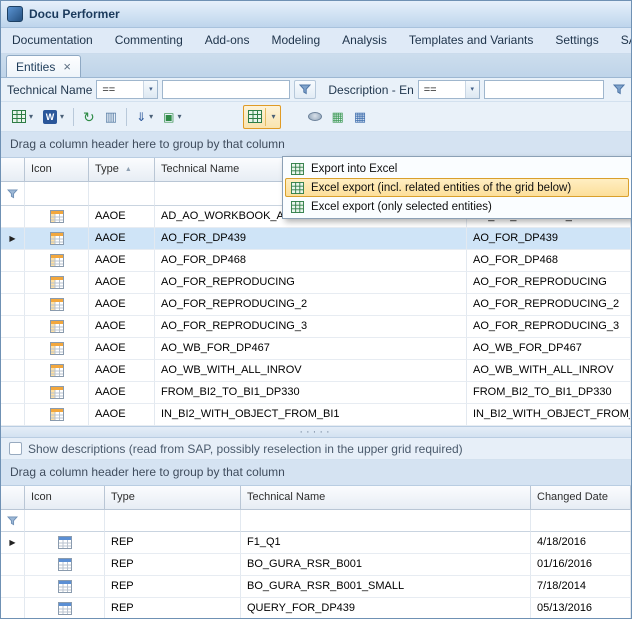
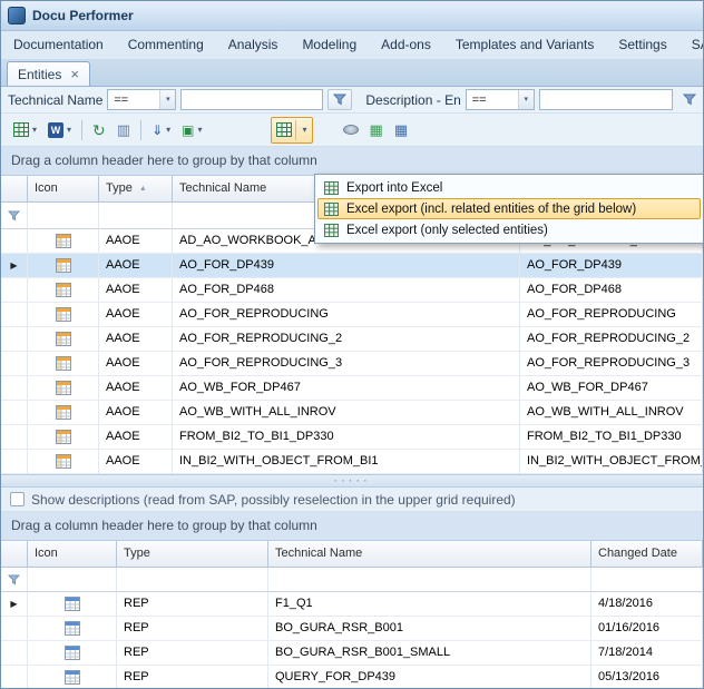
  Docu Performer
  Documentation
  Commenting
- Add-ons
+ Analysis
  Modeling
- Analysis
+ Add-ons
  Templates and Variants
  Settings
  Entities
  ×
  Technical Name
  ==
  Description - En
  ==
  ▾
  W
  ▾
  ↻
  ▥
  ⇓
  ▾
  ▣
  ▾
  ▾
  ▦
  ▦
  Drag a column header here to group by that column
  Icon
  Type
  Technical Name
  AAOE
  AD_AO_WORKBOOK_A
  ▶
  AAOE
  AO_FOR_DP439
  AO_FOR_DP439
  AAOE
  AO_FOR_DP468
  AO_FOR_DP468
  AAOE
  AO_FOR_REPRODUCING
  AO_FOR_REPRODUCING
  AAOE
  AO_FOR_REPRODUCING_2
  AO_FOR_REPRODUCING_2
  AAOE
  AO_FOR_REPRODUCING_3
  AO_FOR_REPRODUCING_3
  AAOE
  AO_WB_FOR_DP467
  AO_WB_FOR_DP467
  AAOE
  AO_WB_WITH_ALL_INROV
  AO_WB_WITH_ALL_INROV
  AAOE
  FROM_BI2_TO_BI1_DP330
  FROM_BI2_TO_BI1_DP330
  AAOE
  IN_BI2_WITH_OBJECT_FROM_BI1
  IN_BI2_WITH_OBJECT_FROM
  ·····
  Show descriptions (read from SAP, possibly reselection in the upper grid required)
  Drag a column header here to group by that column
  Icon
  Type
  Technical Name
  Changed Date
  ▶
  REP
  F1_Q1
  4/18/2016
  REP
  BO_GURA_RSR_B001
  01/16/2016
  REP
  BO_GURA_RSR_B001_SMALL
  7/18/2014
  REP
  QUERY_FOR_DP439
  05/13/2016
  Export into Excel
  Excel export (incl. related entities of the grid below)
  Excel export (only selected entities)
